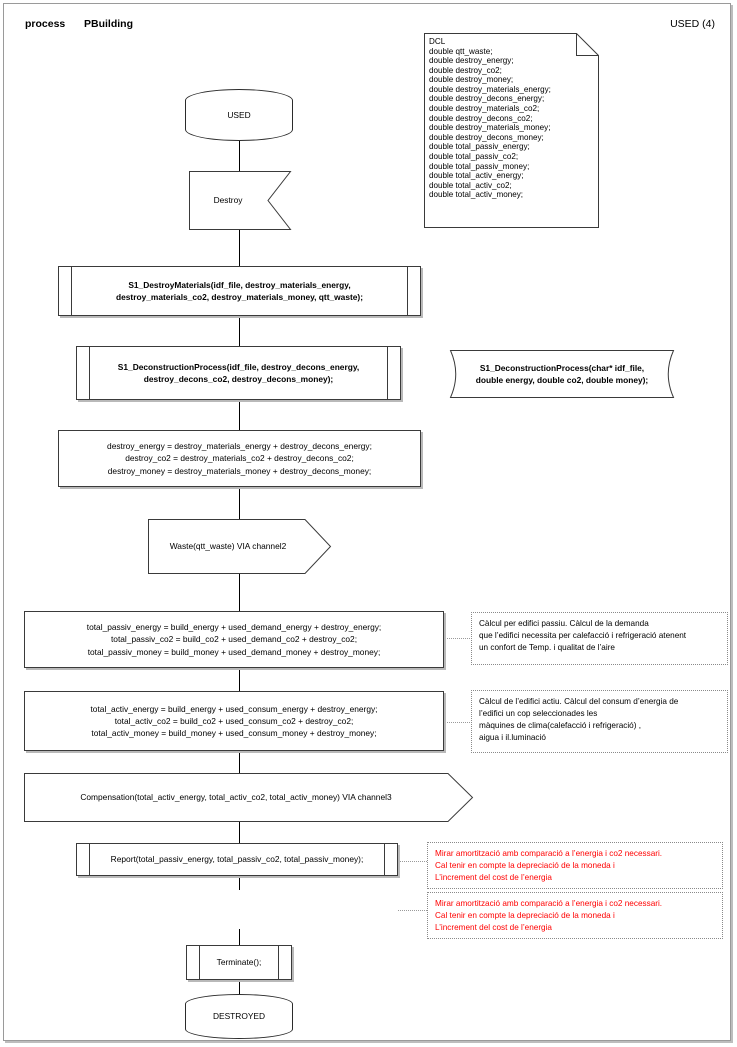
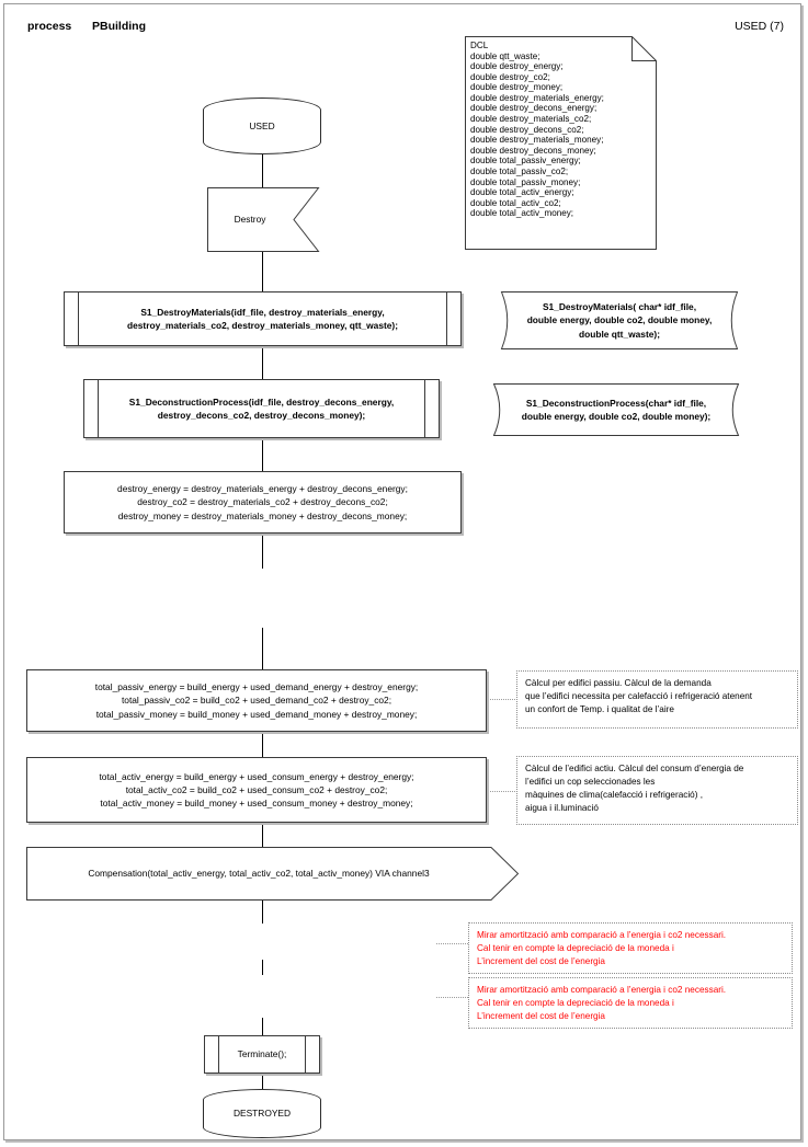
  process
  PBuilding
- USED (4)
+ USED (7)
  DCL
  double qtt_waste;
  double destroy_energy;
  double destroy_co2;
  double destroy_money;
  double destroy_materials_energy;
  double destroy_decons_energy;
  double destroy_materials_co2;
  double destroy_decons_co2;
  double destroy_materials_money;
  double destroy_decons_money;
  double total_passiv_energy;
  double total_passiv_co2;
  double total_passiv_money;
  double total_activ_energy;
  double total_activ_co2;
  double total_activ_money;
  USED
  Destroy
  S1_DestroyMaterials(idf_file, destroy_materials_energy,
  destroy_materials_co2, destroy_materials_money, qtt_waste);
+ S1_DestroyMaterials( char* idf_file,
+ double energy, double co2, double money,
+ double qtt_waste);
  S1_DeconstructionProcess(idf_file, destroy_decons_energy,
  destroy_decons_co2, destroy_decons_money);
  S1_DeconstructionProcess(char* idf_file,
  double energy, double co2, double money);
  destroy_energy = destroy_materials_energy + destroy_decons_energy;
  destroy_co2 = destroy_materials_co2 + destroy_decons_co2;
  destroy_money = destroy_materials_money + destroy_decons_money;
- Waste(qtt_waste) VIA channel2
  total_passiv_energy = build_energy + used_demand_energy + destroy_energy;
  total_passiv_co2 = build_co2 + used_demand_co2 + destroy_co2;
  total_passiv_money = build_money + used_demand_money + destroy_money;
  Càlcul per edifici passiu. Càlcul de la demanda
  que l’edifici necessita per calefacció i refrigeració atenent
  un confort de Temp. i qualitat de l’aire
  total_activ_energy = build_energy + used_consum_energy + destroy_energy;
  total_activ_co2 = build_co2 + used_consum_co2 + destroy_co2;
  total_activ_money = build_money + used_consum_money + destroy_money;
  Càlcul de l’edifici actiu. Càlcul del consum d’energia de
  l’edifici un cop seleccionades les
  màquines de clima(calefacció i refrigeració) ,
  aigua i il.luminació
  Compensation(total_activ_energy, total_activ_co2, total_activ_money) VIA channel3
- Report(total_passiv_energy, total_passiv_co2, total_passiv_money);
  Mirar amortització amb comparació a l’energia i co2 necessari.
  Cal tenir en compte la depreciació de la moneda i
  L’increment del cost de l’energia
  Mirar amortització amb comparació a l’energia i co2 necessari.
  Cal tenir en compte la depreciació de la moneda i
  L’increment del cost de l’energia
  Terminate();
  DESTROYED
